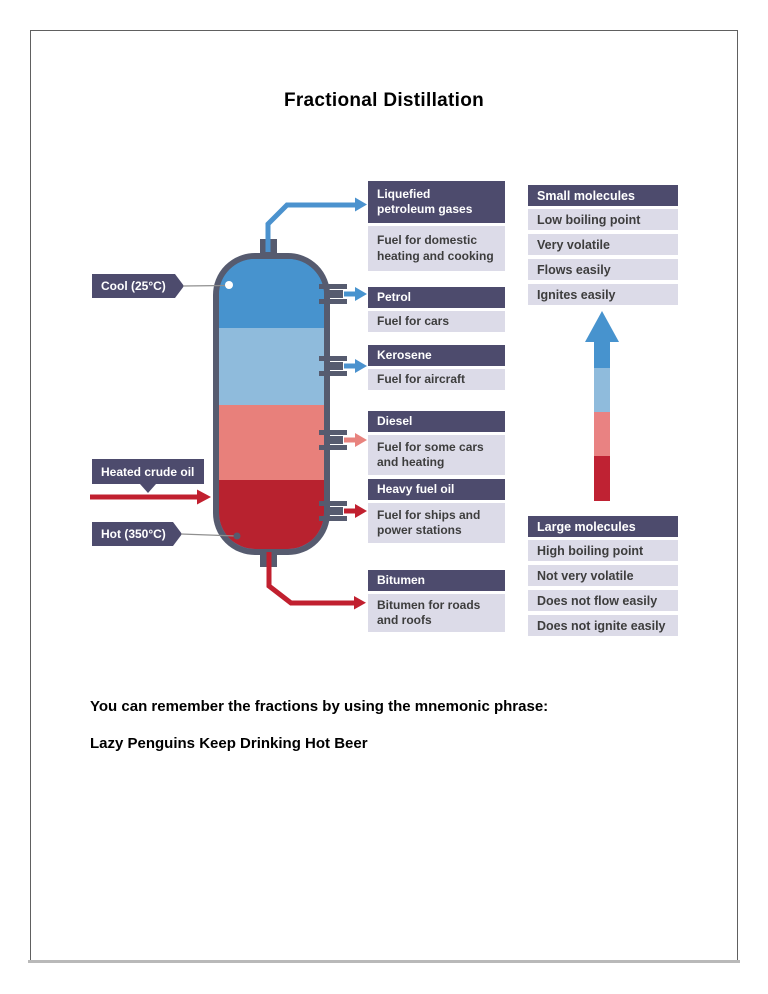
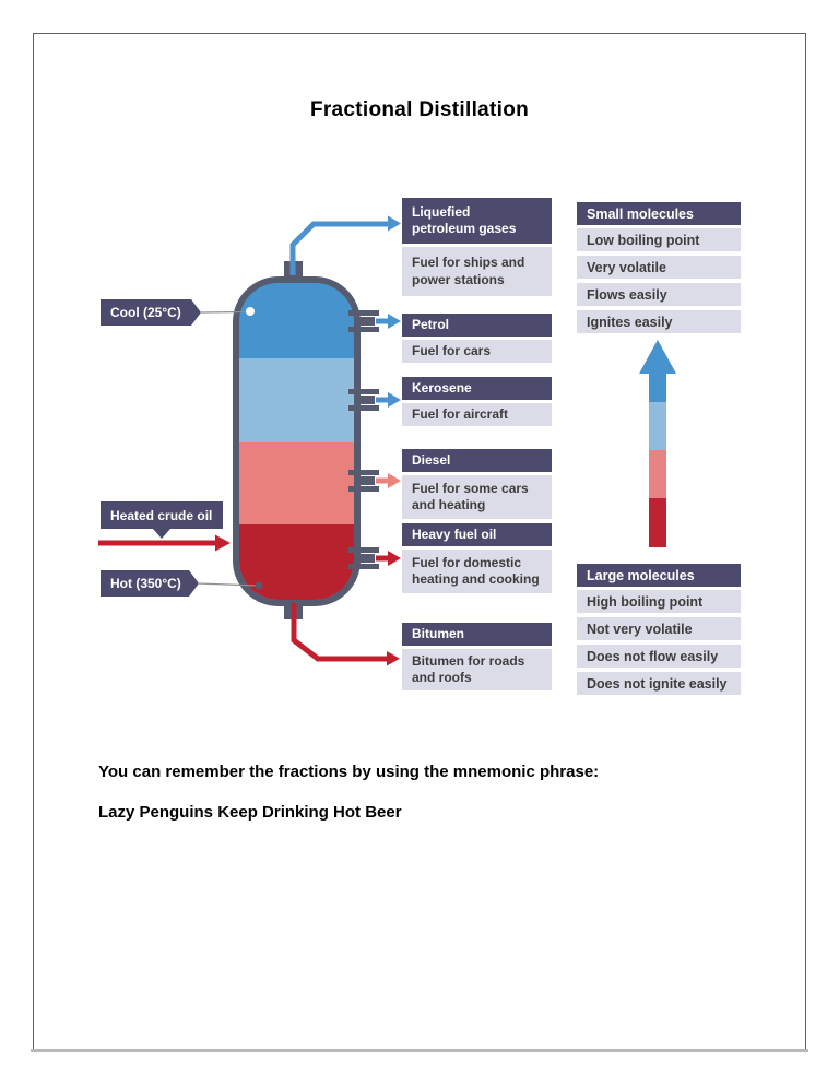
  Fractional Distillation
  Cool (25°C)
  Heated crude oil
  Hot (350°C)
  Liquefied petroleum gases
- Fuel for domestic heating and cooking
+ Fuel for ships and power stations
  Petrol
  Fuel for cars
  Kerosene
  Fuel for aircraft
  Diesel
  Fuel for some cars and heating
  Heavy fuel oil
- Fuel for ships and power stations
+ Fuel for domestic heating and cooking
  Bitumen
  Bitumen for roads and roofs
  Small molecules
  Low boiling point
  Very volatile
  Flows easily
  Ignites easily
  Large molecules
  High boiling point
  Not very volatile
  Does not flow easily
  Does not ignite easily
  You can remember the fractions by using the mnemonic phrase:
  Lazy Penguins Keep Drinking Hot Beer
